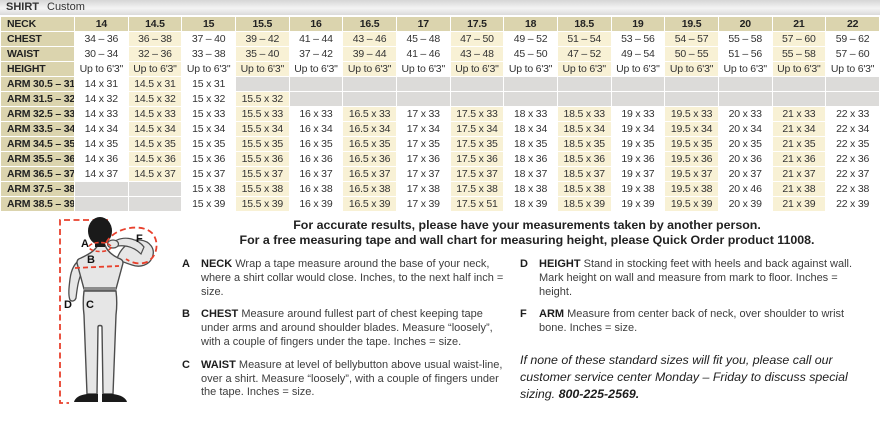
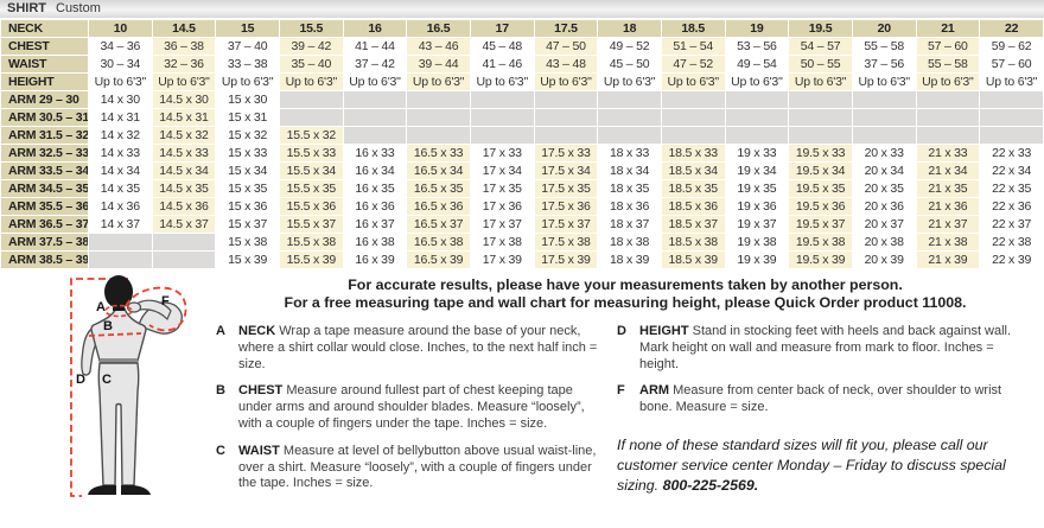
  SHIRT Custom
- NECK	14	14.5	15	15.5	16	16.5	17	17.5	18	18.5	19	19.5	20	21	22
+ NECK	10	14.5	15	15.5	16	16.5	17	17.5	18	18.5	19	19.5	20	21	22
  CHEST	34 – 36	36 – 38	37 – 40	39 – 42	41 – 44	43 – 46	45 – 48	47 – 50	49 – 52	51 – 54	53 – 56	54 – 57	55 – 58	57 – 60	59 – 62
- WAIST	30 – 34	32 – 36	33 – 38	35 – 40	37 – 42	39 – 44	41 – 46	43 – 48	45 – 50	47 – 52	49 – 54	50 – 55	51 – 56	55 – 58	57 – 60
+ WAIST	30 – 34	32 – 36	33 – 38	35 – 40	37 – 42	39 – 44	41 – 46	43 – 48	45 – 50	47 – 52	49 – 54	50 – 55	37 – 56	55 – 58	57 – 60
  HEIGHT	Up to 6'3"	Up to 6'3"	Up to 6'3"	Up to 6'3"	Up to 6'3"	Up to 6'3"	Up to 6'3"	Up to 6'3"	Up to 6'3"	Up to 6'3"	Up to 6'3"	Up to 6'3"	Up to 6'3"	Up to 6'3"	Up to 6'3"
+ ARM 29 – 30	14 x 30	14.5 x 30	15 x 30
  ARM 30.5 – 31	14 x 31	14.5 x 31	15 x 31
  ARM 31.5 – 32	14 x 32	14.5 x 32	15 x 32	15.5 x 32
  ARM 32.5 – 33	14 x 33	14.5 x 33	15 x 33	15.5 x 33	16 x 33	16.5 x 33	17 x 33	17.5 x 33	18 x 33	18.5 x 33	19 x 33	19.5 x 33	20 x 33	21 x 33	22 x 33
  ARM 33.5 – 34	14 x 34	14.5 x 34	15 x 34	15.5 x 34	16 x 34	16.5 x 34	17 x 34	17.5 x 34	18 x 34	18.5 x 34	19 x 34	19.5 x 34	20 x 34	21 x 34	22 x 34
  ARM 34.5 – 35	14 x 35	14.5 x 35	15 x 35	15.5 x 35	16 x 35	16.5 x 35	17 x 35	17.5 x 35	18 x 35	18.5 x 35	19 x 35	19.5 x 35	20 x 35	21 x 35	22 x 35
  ARM 35.5 – 36	14 x 36	14.5 x 36	15 x 36	15.5 x 36	16 x 36	16.5 x 36	17 x 36	17.5 x 36	18 x 36	18.5 x 36	19 x 36	19.5 x 36	20 x 36	21 x 36	22 x 36
  ARM 36.5 – 37	14 x 37	14.5 x 37	15 x 37	15.5 x 37	16 x 37	16.5 x 37	17 x 37	17.5 x 37	18 x 37	18.5 x 37	19 x 37	19.5 x 37	20 x 37	21 x 37	22 x 37
- ARM 37.5 – 38			15 x 38	15.5 x 38	16 x 38	16.5 x 38	17 x 38	17.5 x 38	18 x 38	18.5 x 38	19 x 38	19.5 x 38	20 x 46	21 x 38	22 x 38
+ ARM 37.5 – 38			15 x 38	15.5 x 38	16 x 38	16.5 x 38	17 x 38	17.5 x 38	18 x 38	18.5 x 38	19 x 38	19.5 x 38	20 x 38	21 x 38	22 x 38
- ARM 38.5 – 39			15 x 39	15.5 x 39	16 x 39	16.5 x 39	17 x 39	17.5 x 51	18 x 39	18.5 x 39	19 x 39	19.5 x 39	20 x 39	21 x 39	22 x 39
+ ARM 38.5 – 39			15 x 39	15.5 x 39	16 x 39	16.5 x 39	17 x 39	17.5 x 39	18 x 39	18.5 x 39	19 x 39	19.5 x 39	20 x 39	21 x 39	22 x 39
  A
  B
  C
  D
  F
  For accurate results, please have your measurements taken by another person.
  For a free measuring tape and wall chart for measuring height, please Quick Order product 11008.
  A NECK Wrap a tape measure around the base of your neck, where a shirt collar would close. Inches, to the next half inch = size.
  B CHEST Measure around fullest part of chest keeping tape under arms and around shoulder blades. Measure “loosely”, with a couple of fingers under the tape. Inches = size.
  C WAIST Measure at level of bellybutton above usual waist-line, over a shirt. Measure “loosely”, with a couple of fingers under the tape. Inches = size.
  D HEIGHT Stand in stocking feet with heels and back against wall. Mark height on wall and measure from mark to floor. Inches = height.
- F ARM Measure from center back of neck, over shoulder to wrist bone. Inches = size.
+ F ARM Measure from center back of neck, over shoulder to wrist bone. Measure = size.
  If none of these standard sizes will fit you, please call our customer service center Monday – Friday to discuss special sizing. 800-225-2569.
